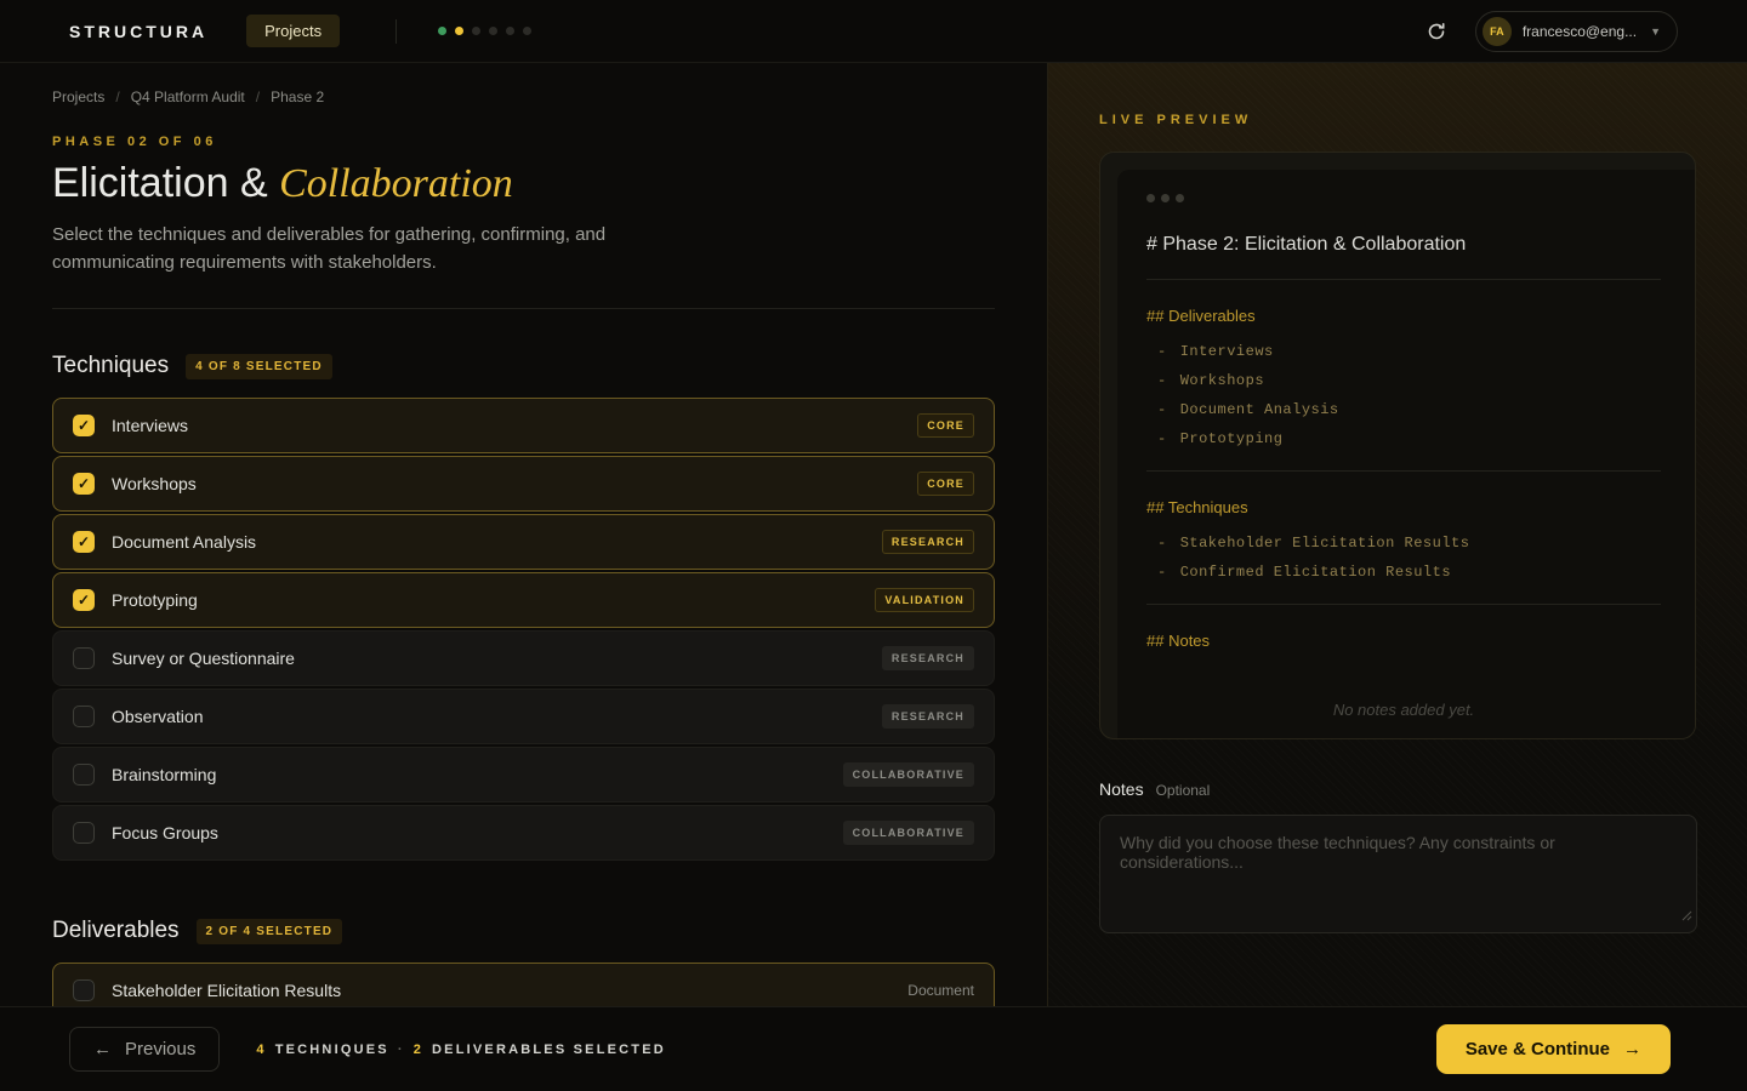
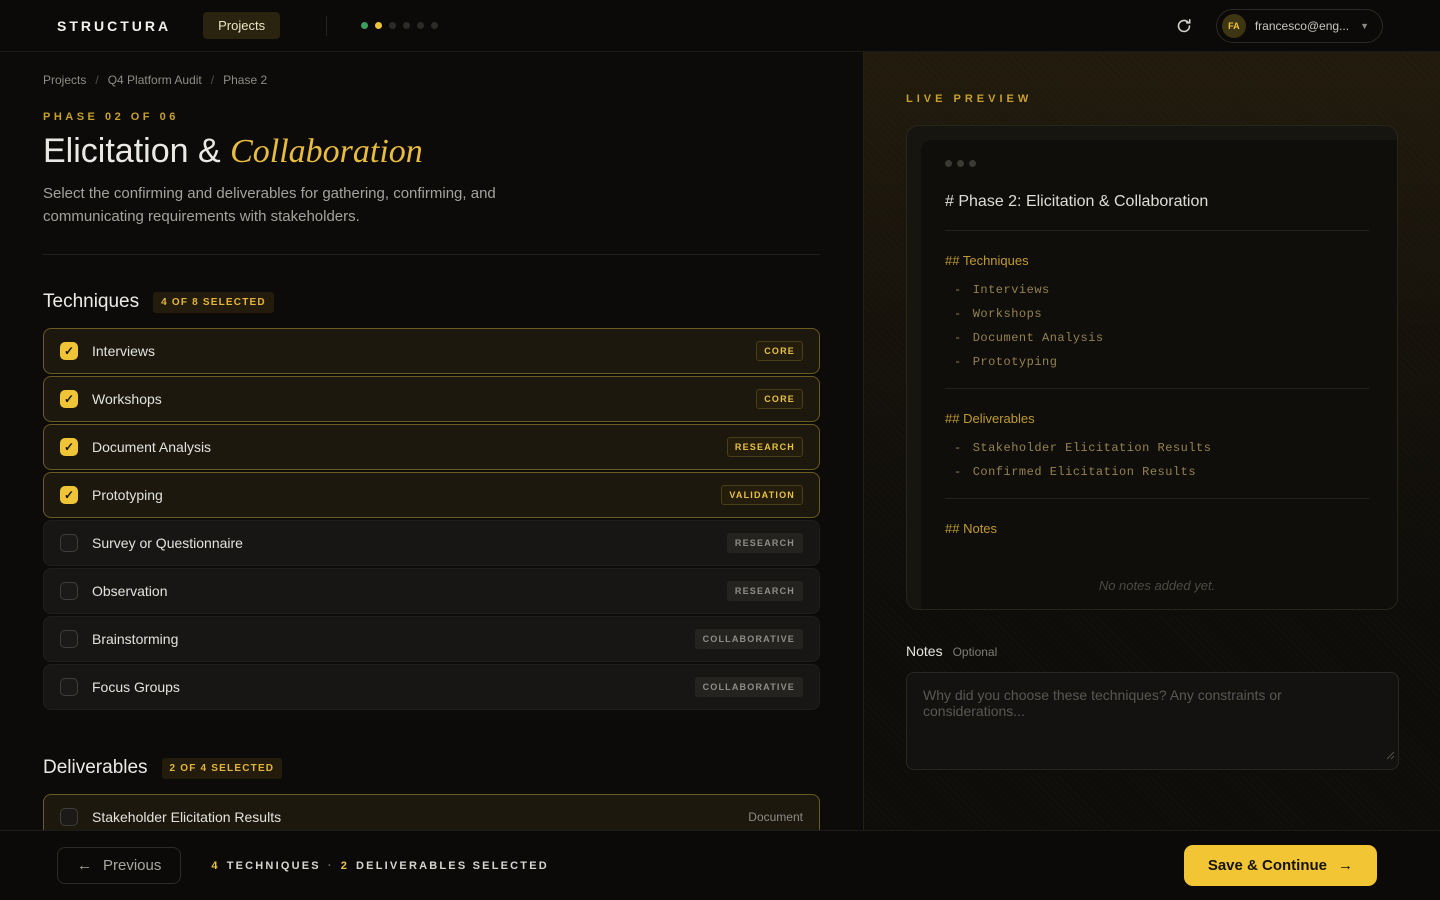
  STRUCTURA
  Projects
  FA
  francesco@eng...
  ▼
  Projects
  /
  Q4 Platform Audit
  /
  Phase 2
  PHASE 02 OF 06
  Elicitation & Collaboration
- Select the techniques and deliverables for gathering, confirming, and communicating requirements with stakeholders.
+ Select the confirming and deliverables for gathering, confirming, and communicating requirements with stakeholders.
  Techniques
  4 OF 8 SELECTED
  ✓
  Interviews
  CORE
  ✓
  Workshops
  CORE
  ✓
  Document Analysis
  RESEARCH
  ✓
  Prototyping
  VALIDATION
  Survey or Questionnaire
  RESEARCH
  Observation
  RESEARCH
  Brainstorming
  COLLABORATIVE
  Focus Groups
  COLLABORATIVE
  Deliverables
  2 OF 4 SELECTED
  Stakeholder Elicitation Results
  Document
  LIVE PREVIEW
  # Phase 2: Elicitation & Collaboration
- ## Deliverables
+ ## Techniques
  Interviews
  Workshops
  Document Analysis
  Prototyping
- ## Techniques
+ ## Deliverables
  Stakeholder Elicitation Results
  Confirmed Elicitation Results
  ## Notes
  No notes added yet.
  Notes
  Optional
  ←
  Previous
  4
  TECHNIQUES
  ·
  2
  DELIVERABLES SELECTED
  Save & Continue
  →
